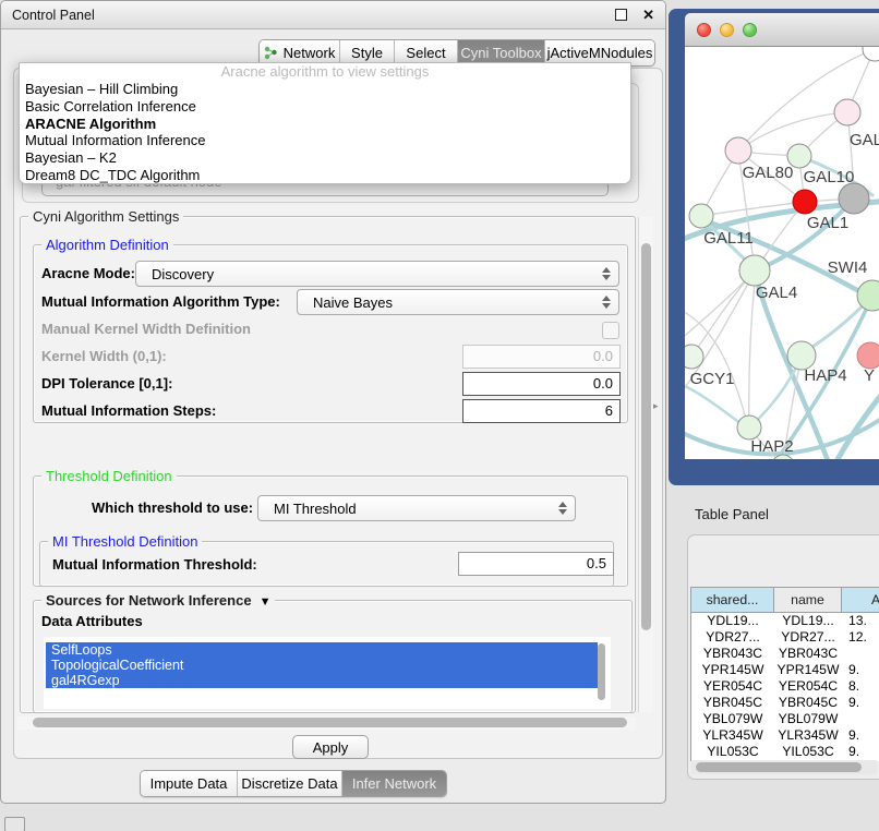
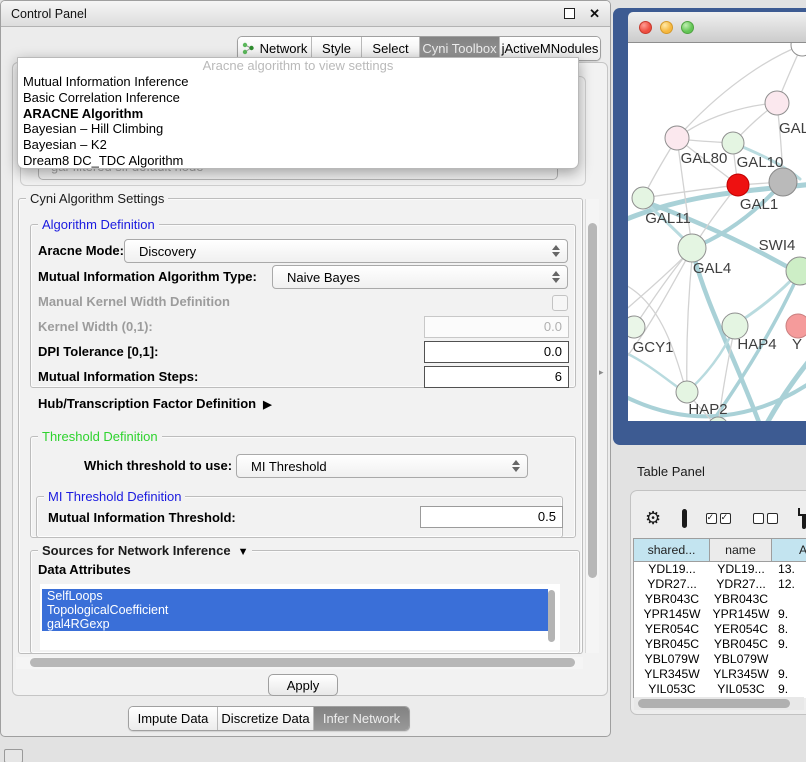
  Control Panel
  ✕
  Network
  Style
  Select
  Cyni Toolbox
  jActiveMNodules
  Cyni Algorithm Settings
  Algorithm Definition
  Aracne Mode:
  Discovery
  Mutual Information Algorithm Type:
  Naive Bayes
  Manual Kernel Width Definition
  Kernel Width (0,1):
  0.0
  DPI Tolerance [0,1]:
  0.0
  Mutual Information Steps:
  6
+ Hub/Transcription Factor Definition ▶
  Threshold Definition
  Which threshold to use:
  MI Threshold
  MI Threshold Definition
  Mutual Information Threshold:
  0.5
  Sources for Network Inference ▼
  Data Attributes
  SelfLoops
  TopologicalCoefficient
  gal4RGexp
  Apply
  Impute Data
  Discretize Data
  Infer Network
  Aracne algorithm to view settings
- Bayesian – Hill Climbing
+ Mutual Information Inference
  Basic Correlation Inference
  ARACNE Algorithm
- Mutual Information Inference
+ Bayesian – Hill Climbing
  Bayesian – K2
  Dream8 DC_TDC Algorithm
  ▸
  GAL
  GAL80
  GAL10
  GAL1
  GAL11
  SWI4
  GAL4
  GCY1
  HAP4
  Y
  HAP2
  Table Panel
+ ⚙
  shared...
  name
  A
  YDL19...
  YDL19...
  13.
  YDR27...
  YDR27...
  12.
  YBR043C
  YBR043C
  YPR145W
  YPR145W
  9.
  YER054C
  YER054C
  8.
  YBR045C
  YBR045C
  9.
  YBL079W
  YBL079W
  YLR345W
  YLR345W
  9.
  YIL053C
  YIL053C
  9.
